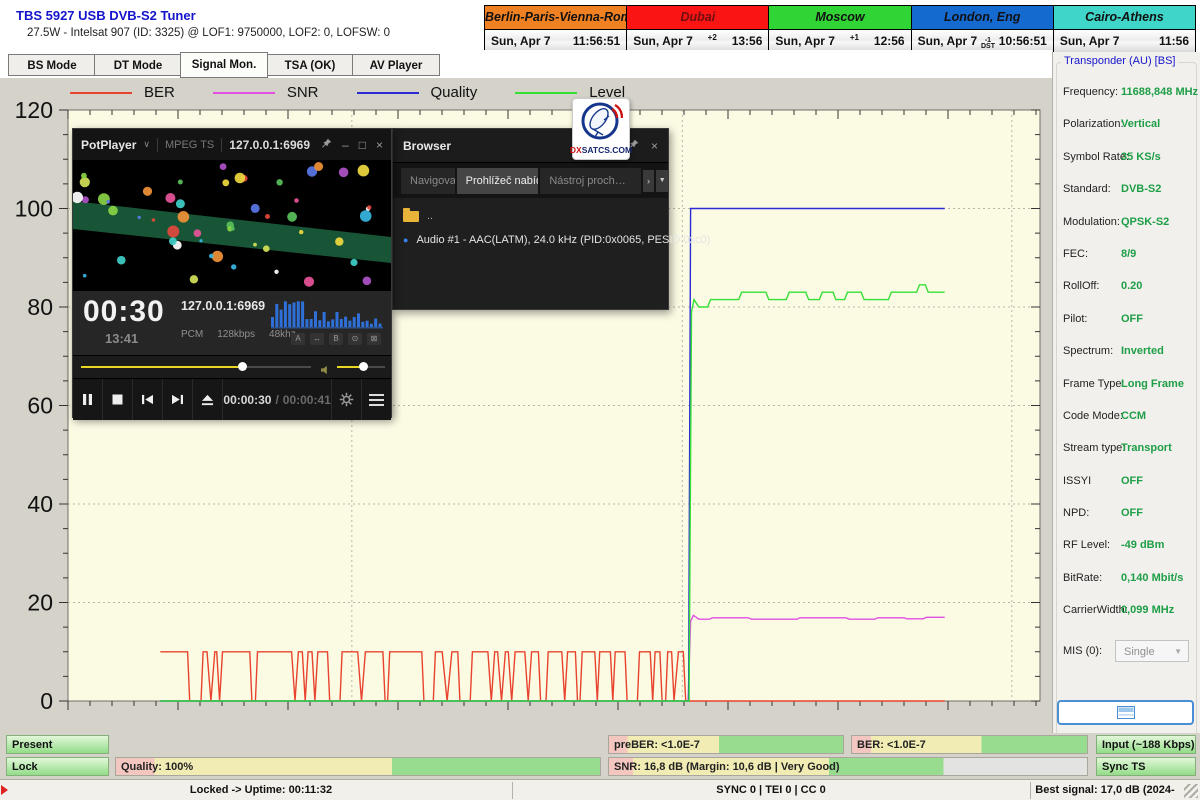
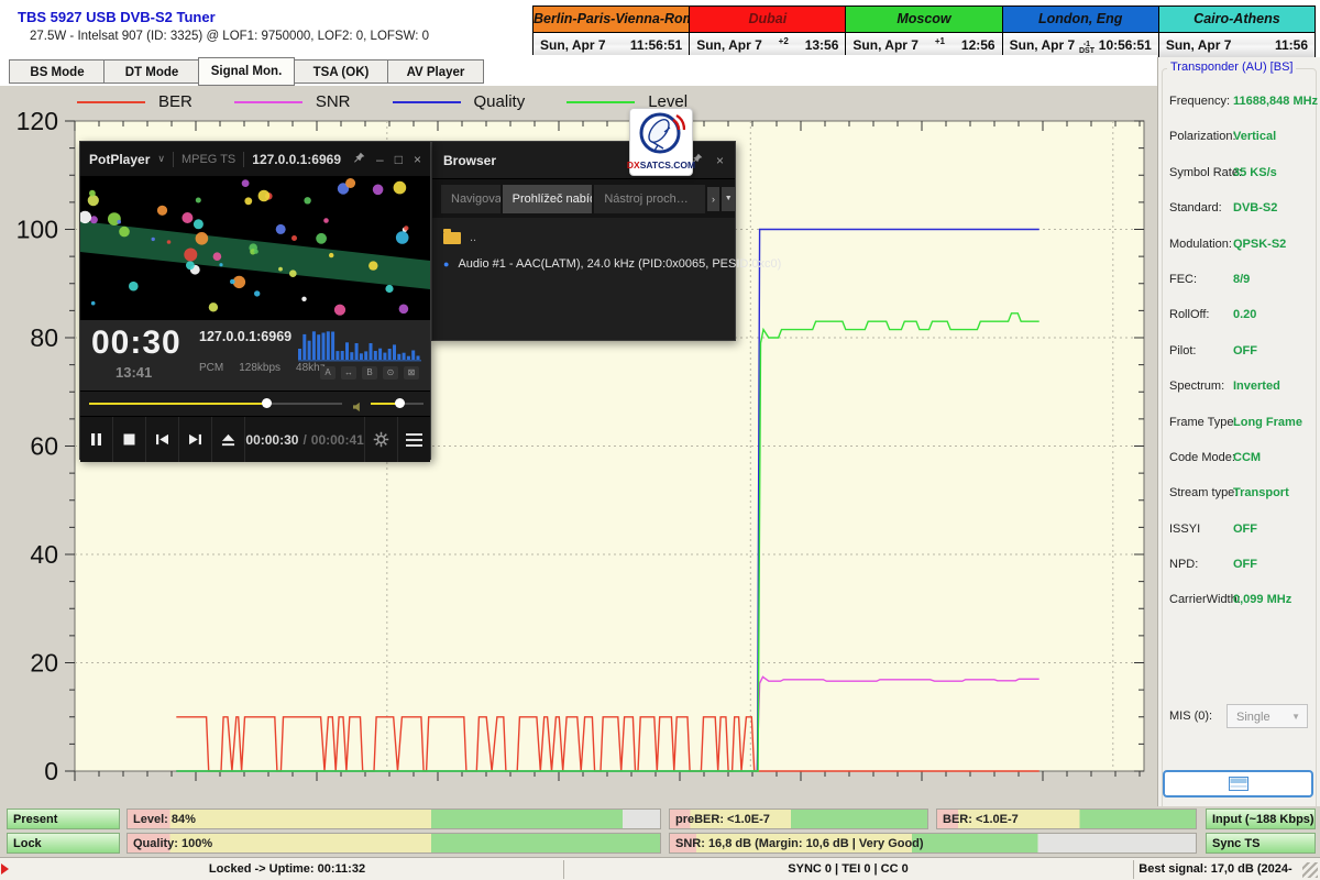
  TBS 5927 USB DVB-S2 Tuner
  27.5W - Intelsat 907 (ID: 3325) @ LOF1: 9750000, LOF2: 0, LOFSW: 0
  Berlin-Paris-Vienna-Ro
  Sun, Apr 7
  11:56:51
  Dubai
  Sun, Apr 7
  +2
  13:56
  Moscow
  Sun, Apr 7
  +1
  12:56
  London, Eng
  Sun, Apr 7
  10:56:51
  Cairo-Athens
  Sun, Apr 7
  11:56
  BS Mode
  DT Mode
  Signal Mon.
  TSA (OK)
  AV Player
  BER
  SNR
  Quality
  Level
  0
  20
  40
  60
  80
  100
  120
  PotPlayer
  ∨
  MPEG TS
  127.0.0.1:6969
  –
  □
  ×
  00:30
  13:41
  127.0.0.1:6969
  PCM
  128kbps
  48kh
  A
  ↔
  B
  ⊙
  ⊠
  00:00:30
  /
  00:00:41
  Browser
  ×
  Navigova
  Prohlížeč nabí
  Nástroj procházení
  ›
  ..
  ●
  Audio #1 - AAC(LATM), 24.0 kHz (PID:0x0065, PESID:0xc0)
  DXSATCS.COM
  Transponder (AU) [BS]
  Frequency:
  11688,848 MHz
  Polarization:
  Vertical
  Symbol Rate:
  35 KS/s
  Standard:
  DVB-S2
  Modulation:
  QPSK-S2
  FEC:
  8/9
  RollOff:
  0.20
  Pilot:
  OFF
  Spectrum:
  Inverted
  Frame Type:
  Long Frame
  Code Mode:
  CCM
  Stream type:
  Transport
  ISSYI
  OFF
  NPD:
  OFF
- RF Level:
- -49 dBm
- BitRate:
- 0,140 Mbit/s
  CarrierWidth:
  0,099 MHz
  MIS (0):
  Single
  ▼
  Present
+ Level: 84%
  preBER: <1.0E-7
  BER: <1.0E-7
  Input (~188 Kbps)
  Lock
  Quality: 100%
  SNR: 16,8 dB (Margin: 10,6 dB | Very Good)
  Sync TS
  Locked -> Uptime: 00:11:32
  SYNC 0 | TEI 0 | CC 0
